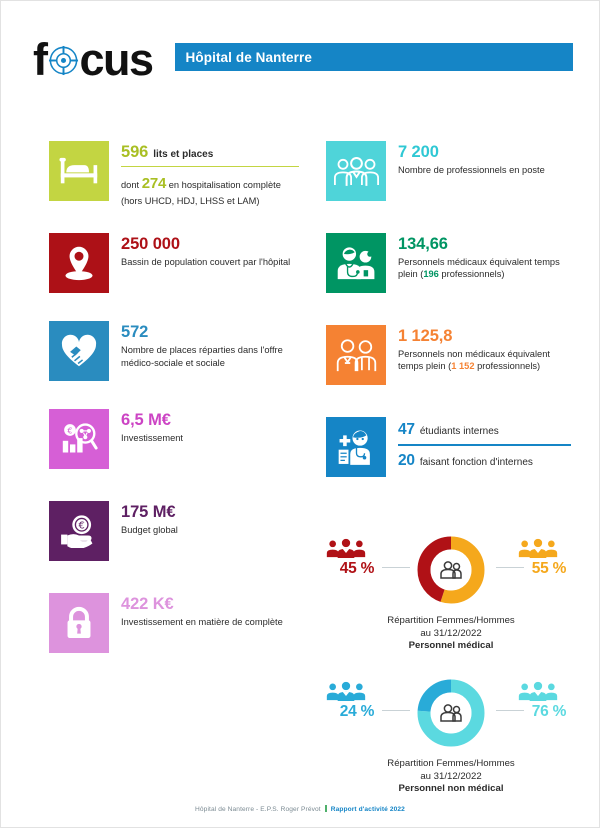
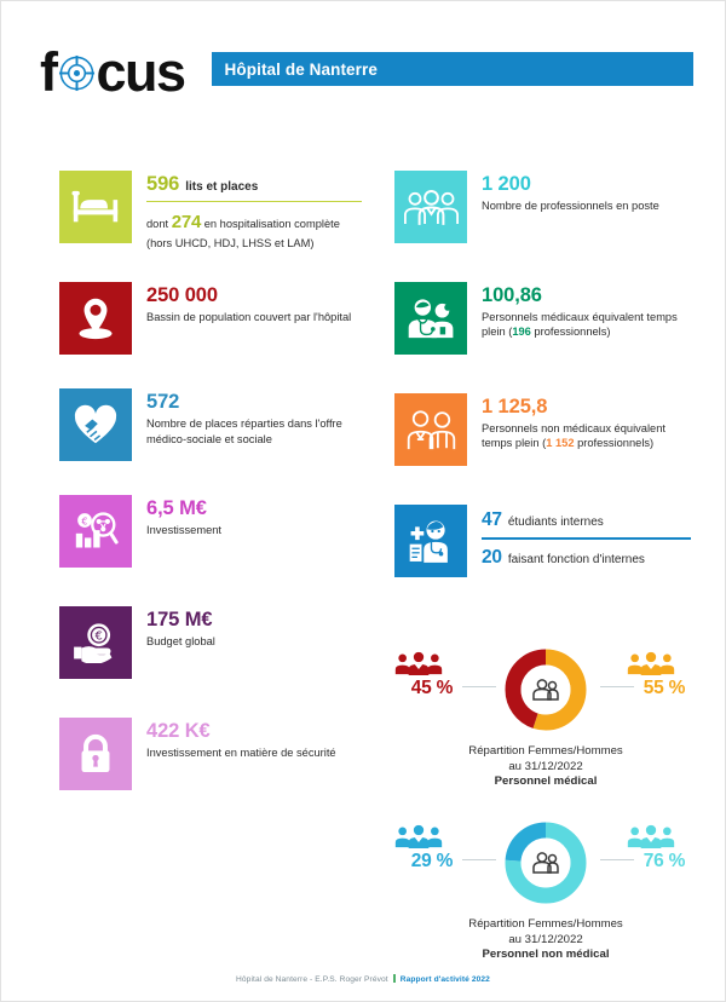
  f
  cus
  Hôpital de Nanterre
  596
  lits et places
  dont 274 en hospitalisation complète (hors UHCD, HDJ, LHSS et LAM)
  250 000
  Bassin de population couvert par l'hôpital
  572
  Nombre de places réparties dans l'offre médico-sociale et sociale
  €
  6,5 M€
  Investissement
  €
  175 M€
  Budget global
  422 K€
- Investissement en matière de complète
+ Investissement en matière de sécurité
- 7 200
+ 1 200
  Nombre de professionnels en poste
- 134,66
+ 100,86
  Personnels médicaux équivalent temps plein (196 professionnels)
  1 125,8
  Personnels non médicaux équivalent temps plein (1 152 professionnels)
  47
  étudiants internes
  20
  faisant fonction d'internes
  45 %
  55 %
  Répartition Femmes/Hommes
  au 31/12/2022
  Personnel médical
- 24 %
+ 29 %
  76 %
  Répartition Femmes/Hommes
  au 31/12/2022
  Personnel non médical
